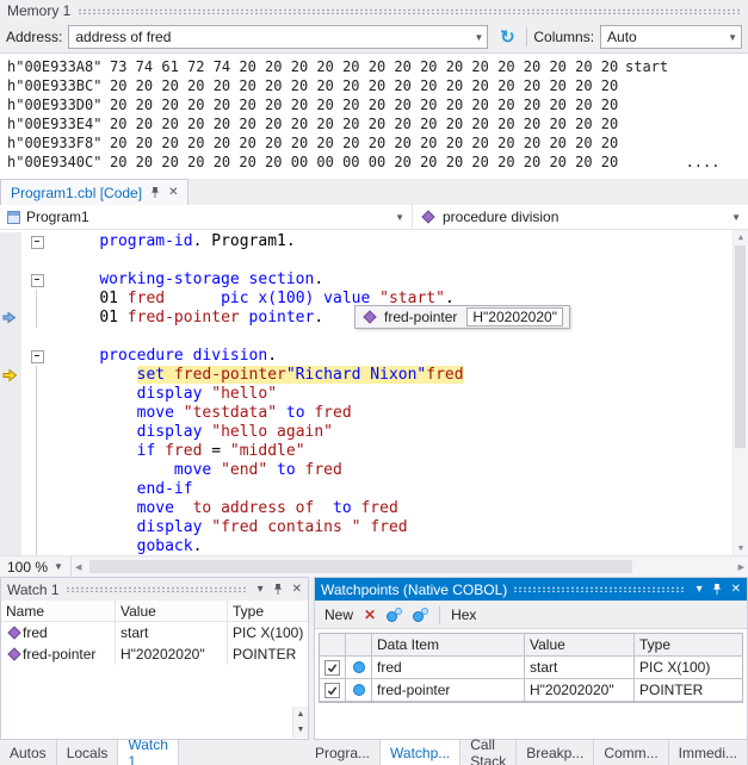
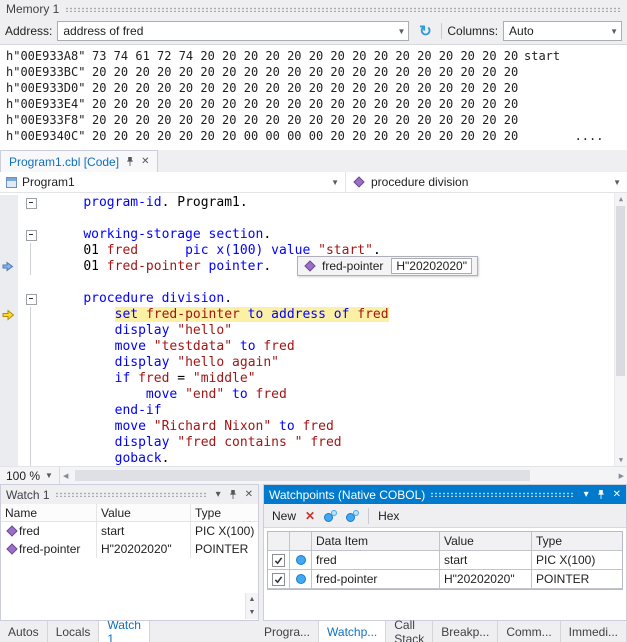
  Memory 1
  Address:
  address of fred
  ▼
  ↻
  Columns:
  Auto
  ▼
  h"00E933A8"
  73 74 61 72 74 20 20 20 20 20 20 20 20 20 20 20 20 20 20 20
  start
  h"00E933BC"
  20 20 20 20 20 20 20 20 20 20 20 20 20 20 20 20 20 20 20 20
  h"00E933D0"
  20 20 20 20 20 20 20 20 20 20 20 20 20 20 20 20 20 20 20 20
  h"00E933E4"
  20 20 20 20 20 20 20 20 20 20 20 20 20 20 20 20 20 20 20 20
  h"00E933F8"
  20 20 20 20 20 20 20 20 20 20 20 20 20 20 20 20 20 20 20 20
  h"00E9340C"
  20 20 20 20 20 20 20 00 00 00 00 20 20 20 20 20 20 20 20 20
  ....
  Program1.cbl [Code]
  ✕
  Program1
  ▼
  procedure division
  ▼
  program-id. Program1.
  working-storage section.
  01 fred pic x(100) value "start".
  01 fred-pointer pointer.
  procedure division.
- set fred-pointer"Richard Nixon"fred
+ set fred-pointer to address of fred
  display "hello"
  move "testdata" to fred
  display "hello again"
  if fred = "middle"
  move "end" to fred
  end-if
- move to address of to fred
+ move "Richard Nixon" to fred
  display "fred contains " fred
  goback.
  fred-pointer
  H"20202020"
  ▲
  ▼
  100 %
  ▼
  Watch 1
  ▾
  ✕
  Name
  Value
  Type
  fred
  start
  PIC X(100)
  fred-pointer
  H"20202020"
  POINTER
  Watchpoints (Native COBOL)
  ▾
  ✕
  New
  ✕
  Hex
  Data Item
  Value
  Type
  fred
  start
  PIC X(100)
  fred-pointer
  H"20202020"
  POINTER
  Autos
  Locals
  Watch 1
  Progra...
  Watchp...
  Call Stack
  Breakp...
  Comm...
  Immedi...
